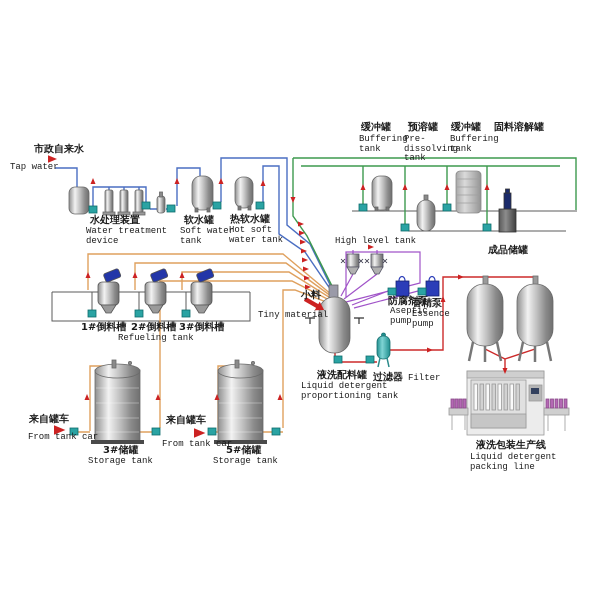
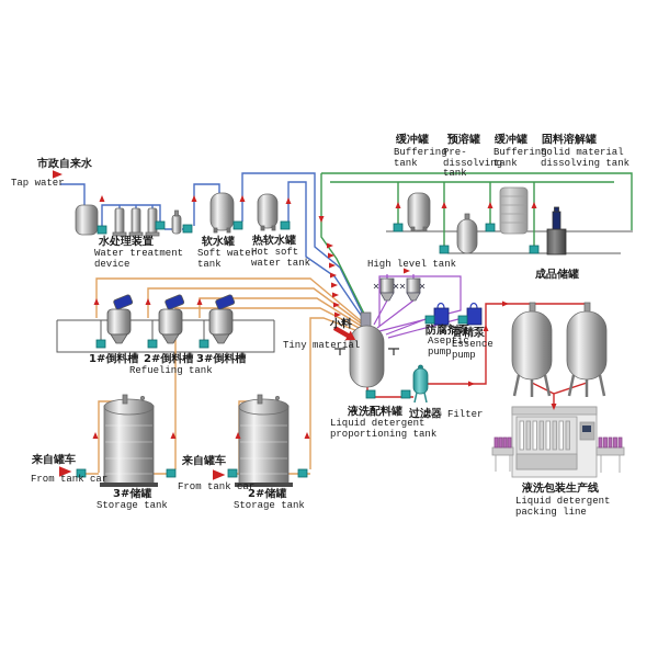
  市政自来水
  Tap water
  水处理装置
  Water treatment
  device
  软水罐
  Soft water
  tank
  热软水罐
  Hot soft
  water tank
  缓冲罐
  Buffering
  tank
  预溶罐
  Pre-
  dissolving
  tank
  缓冲罐
  Buffering
  tank
  固料溶解罐
+ Solid material
+ dissolving tank
  High level tank
  小料
  Tiny material
  防腐剂泵
  Aseptic
  pump
  香精泵
  Essence
  pump
  1#倒料槽
  2#倒料槽
  3#倒料槽
  Refueling tank
  来自罐车
  From tank car
  来自罐车
  From tank car
  3#储罐
  Storage tank
- 5#储罐
+ 2#储罐
  Storage tank
  液洗配料罐
  Liquid detergent
  proportioning tank
  过滤器
  Filter
  成品储罐
  液洗包装生产线
  Liquid detergent
  packing line
